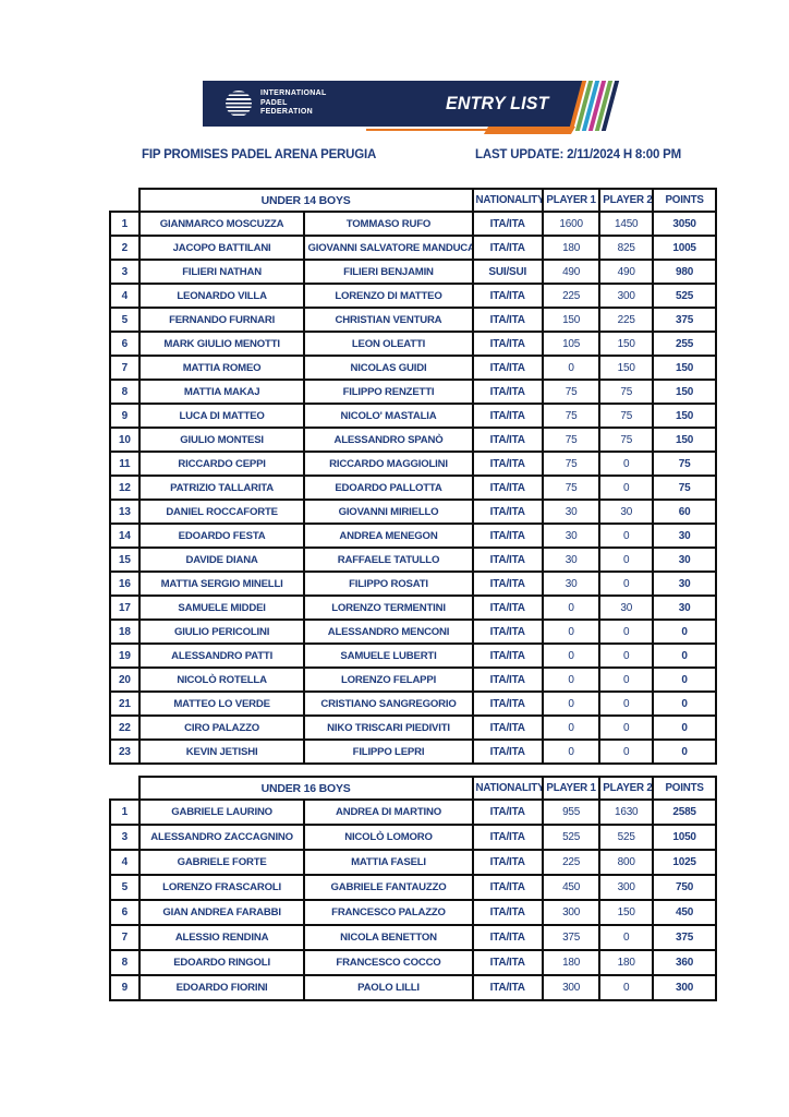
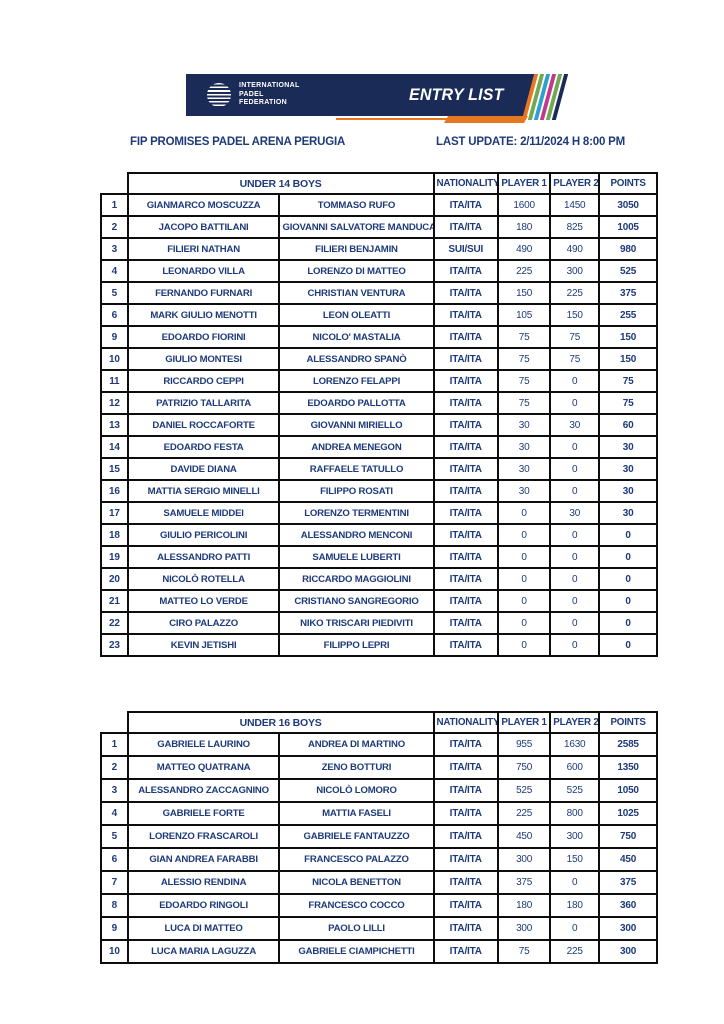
  ENTRY LIST
  FIP PROMISES PADEL ARENA PERUGIA
  LAST UPDATE: 2/11/2024 H 8:00 PM
  	UNDER 14 BOYS	NATIONALITY	PLAYER 1	PLAYER 2	POINTS
  1	GIANMARCO MOSCUZZA	TOMMASO RUFO	ITA/ITA	1600	1450	3050
  2	JACOPO BATTILANI	GIOVANNI SALVATORE MANDUCA	ITA/ITA	180	825	1005
  3	FILIERI NATHAN	FILIERI BENJAMIN	SUI/SUI	490	490	980
  4	LEONARDO VILLA	LORENZO DI MATTEO	ITA/ITA	225	300	525
  5	FERNANDO FURNARI	CHRISTIAN VENTURA	ITA/ITA	150	225	375
  6	MARK GIULIO MENOTTI	LEON OLEATTI	ITA/ITA	105	150	255
- 7	MATTIA ROMEO	NICOLAS GUIDI	ITA/ITA	0	150	150
- 8	MATTIA MAKAJ	FILIPPO RENZETTI	ITA/ITA	75	75	150
- 9	LUCA DI MATTEO	NICOLO' MASTALIA	ITA/ITA	75	75	150
+ 9	EDOARDO FIORINI	NICOLO' MASTALIA	ITA/ITA	75	75	150
  10	GIULIO MONTESI	ALESSANDRO SPANÒ	ITA/ITA	75	75	150
- 11	RICCARDO CEPPI	RICCARDO MAGGIOLINI	ITA/ITA	75	0	75
+ 11	RICCARDO CEPPI	LORENZO FELAPPI	ITA/ITA	75	0	75
  12	PATRIZIO TALLARITA	EDOARDO PALLOTTA	ITA/ITA	75	0	75
  13	DANIEL ROCCAFORTE	GIOVANNI MIRIELLO	ITA/ITA	30	30	60
  14	EDOARDO FESTA	ANDREA MENEGON	ITA/ITA	30	0	30
  15	DAVIDE DIANA	RAFFAELE TATULLO	ITA/ITA	30	0	30
  16	MATTIA SERGIO MINELLI	FILIPPO ROSATI	ITA/ITA	30	0	30
  17	SAMUELE MIDDEI	LORENZO TERMENTINI	ITA/ITA	0	30	30
  18	GIULIO PERICOLINI	ALESSANDRO MENCONI	ITA/ITA	0	0	0
  19	ALESSANDRO PATTI	SAMUELE LUBERTI	ITA/ITA	0	0	0
- 20	NICOLÒ ROTELLA	LORENZO FELAPPI	ITA/ITA	0	0	0
+ 20	NICOLÒ ROTELLA	RICCARDO MAGGIOLINI	ITA/ITA	0	0	0
  21	MATTEO LO VERDE	CRISTIANO SANGREGORIO	ITA/ITA	0	0	0
  22	CIRO PALAZZO	NIKO TRISCARI PIEDIVITI	ITA/ITA	0	0	0
  23	KEVIN JETISHI	FILIPPO LEPRI	ITA/ITA	0	0	0
  	UNDER 16 BOYS	NATIONALITY	PLAYER 1	PLAYER 2	POINTS
  1	GABRIELE LAURINO	ANDREA DI MARTINO	ITA/ITA	955	1630	2585
+ 2	MATTEO QUATRANA	ZENO BOTTURI	ITA/ITA	750	600	1350
  3	ALESSANDRO ZACCAGNINO	NICOLÒ LOMORO	ITA/ITA	525	525	1050
  4	GABRIELE FORTE	MATTIA FASELI	ITA/ITA	225	800	1025
  5	LORENZO FRASCAROLI	GABRIELE FANTAUZZO	ITA/ITA	450	300	750
  6	GIAN ANDREA FARABBI	FRANCESCO PALAZZO	ITA/ITA	300	150	450
  7	ALESSIO RENDINA	NICOLA BENETTON	ITA/ITA	375	0	375
  8	EDOARDO RINGOLI	FRANCESCO COCCO	ITA/ITA	180	180	360
- 9	EDOARDO FIORINI	PAOLO LILLI	ITA/ITA	300	0	300
+ 9	LUCA DI MATTEO	PAOLO LILLI	ITA/ITA	300	0	300
+ 10	LUCA MARIA LAGUZZA	GABRIELE CIAMPICHETTI	ITA/ITA	75	225	300
